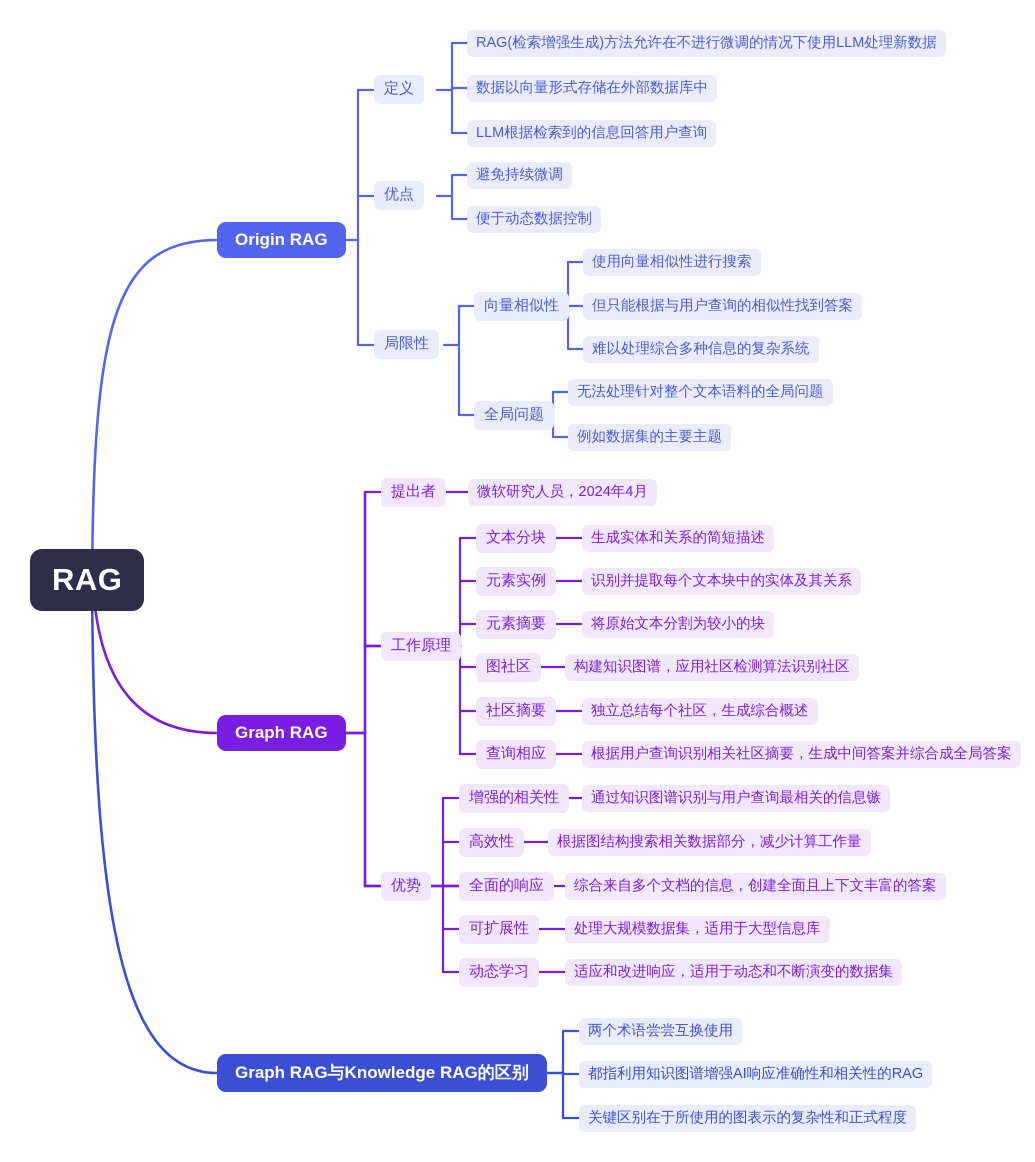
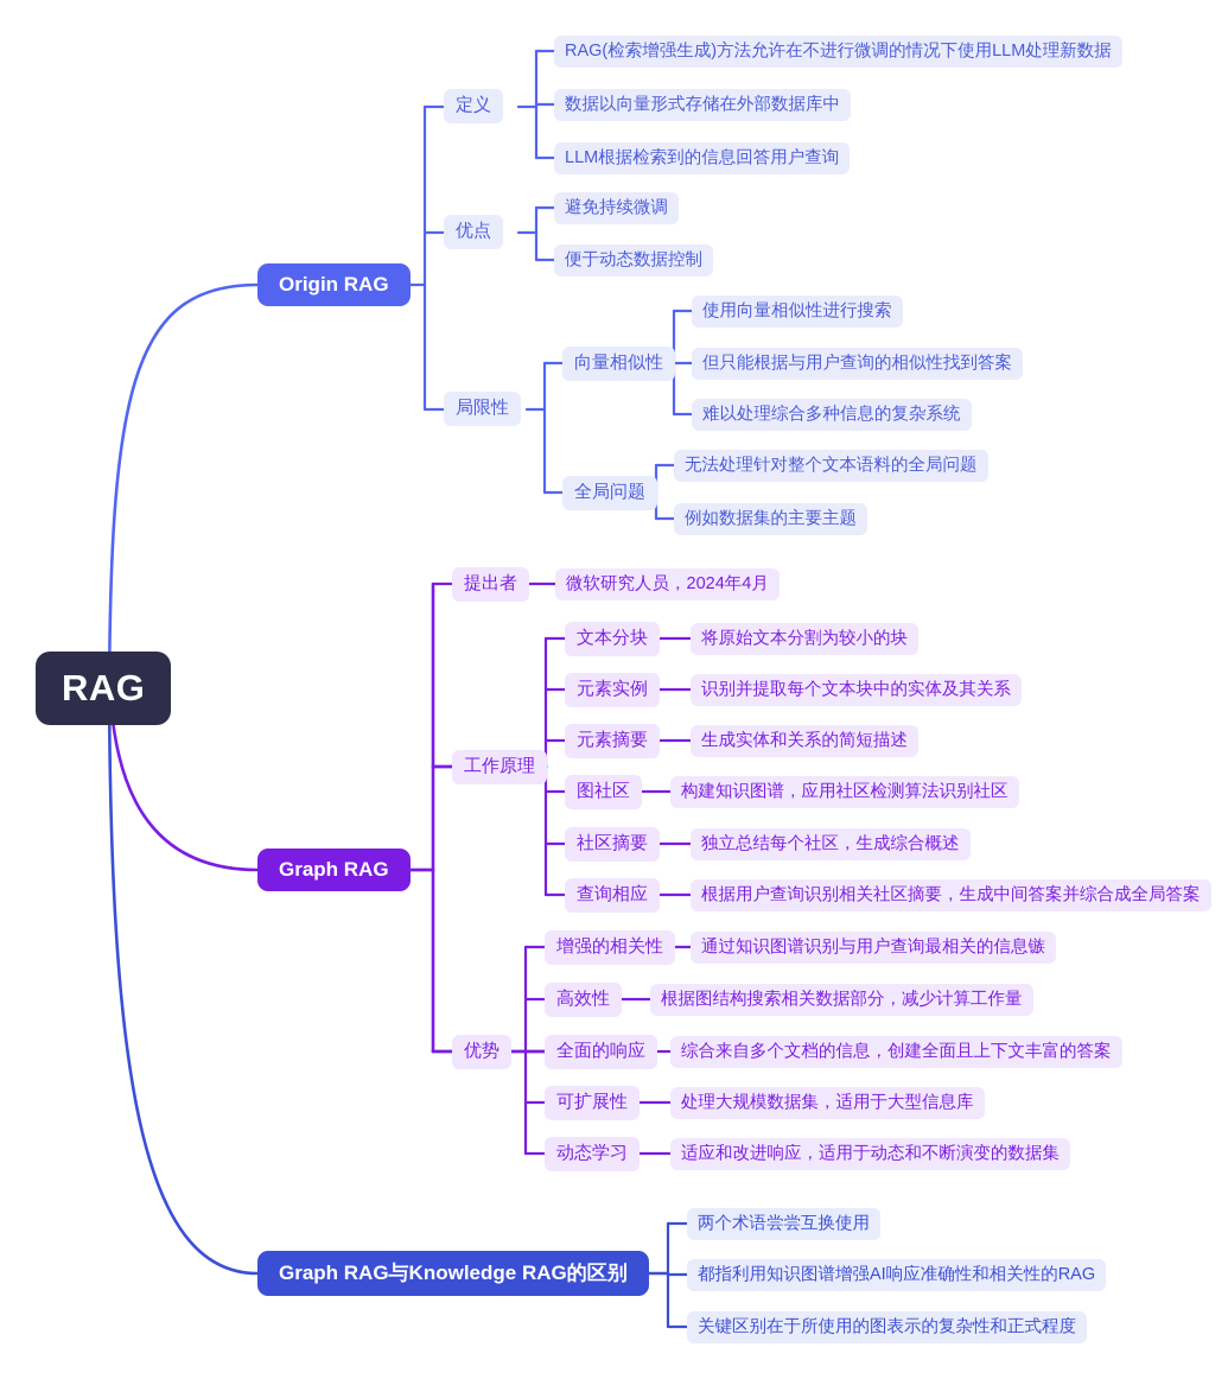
  RAG
  Origin RAG
  Graph RAG
  Graph RAG与Knowledge RAG的区别
  定义
  优点
  局限性
  RAG(检索增强生成)方法允许在不进行微调的情况下使用LLM处理新数据
  数据以向量形式存储在外部数据库中
  LLM根据检索到的信息回答用户查询
  避免持续微调
  便于动态数据控制
  向量相似性
  全局问题
  使用向量相似性进行搜索
  但只能根据与用户查询的相似性找到答案
  难以处理综合多种信息的复杂系统
  无法处理针对整个文本语料的全局问题
  例如数据集的主要主题
  提出者
  工作原理
  优势
  微软研究人员，2024年4月
  文本分块
- 生成实体和关系的简短描述
+ 将原始文本分割为较小的块
  元素实例
  识别并提取每个文本块中的实体及其关系
  元素摘要
- 将原始文本分割为较小的块
+ 生成实体和关系的简短描述
  图社区
  构建知识图谱，应用社区检测算法识别社区
  社区摘要
  独立总结每个社区，生成综合概述
  查询相应
  根据用户查询识别相关社区摘要，生成中间答案并综合成全局答案
  增强的相关性
  通过知识图谱识别与用户查询最相关的信息镞
  高效性
  根据图结构搜索相关数据部分，减少计算工作量
  全面的响应
  综合来自多个文档的信息，创建全面且上下文丰富的答案
  可扩展性
  处理大规模数据集，适用于大型信息库
  动态学习
  适应和改进响应，适用于动态和不断演变的数据集
  两个术语尝尝互换使用
  都指利用知识图谱增强AI响应准确性和相关性的RAG
  关键区别在于所使用的图表示的复杂性和正式程度
